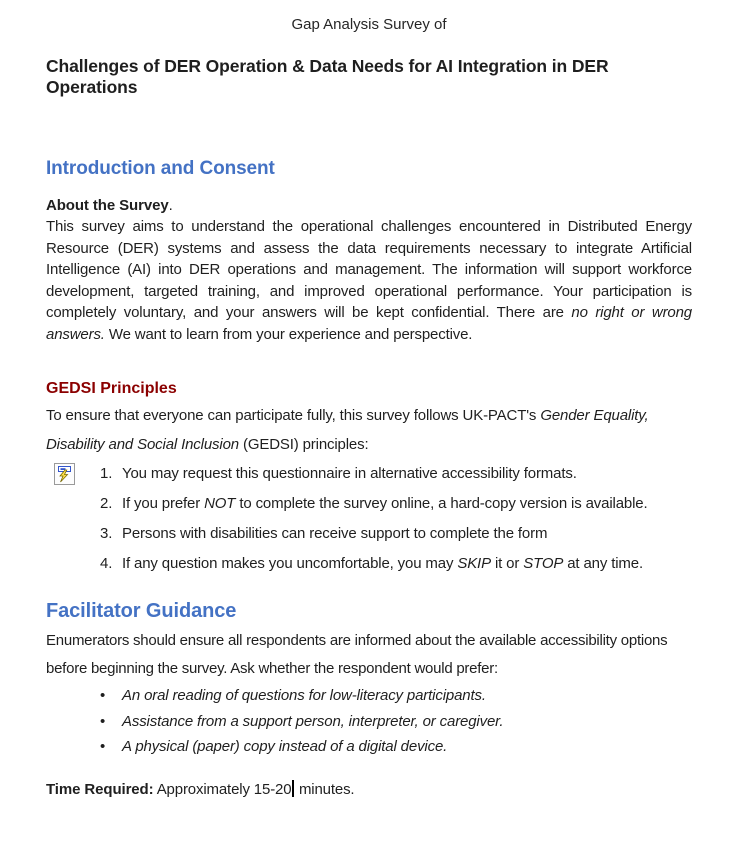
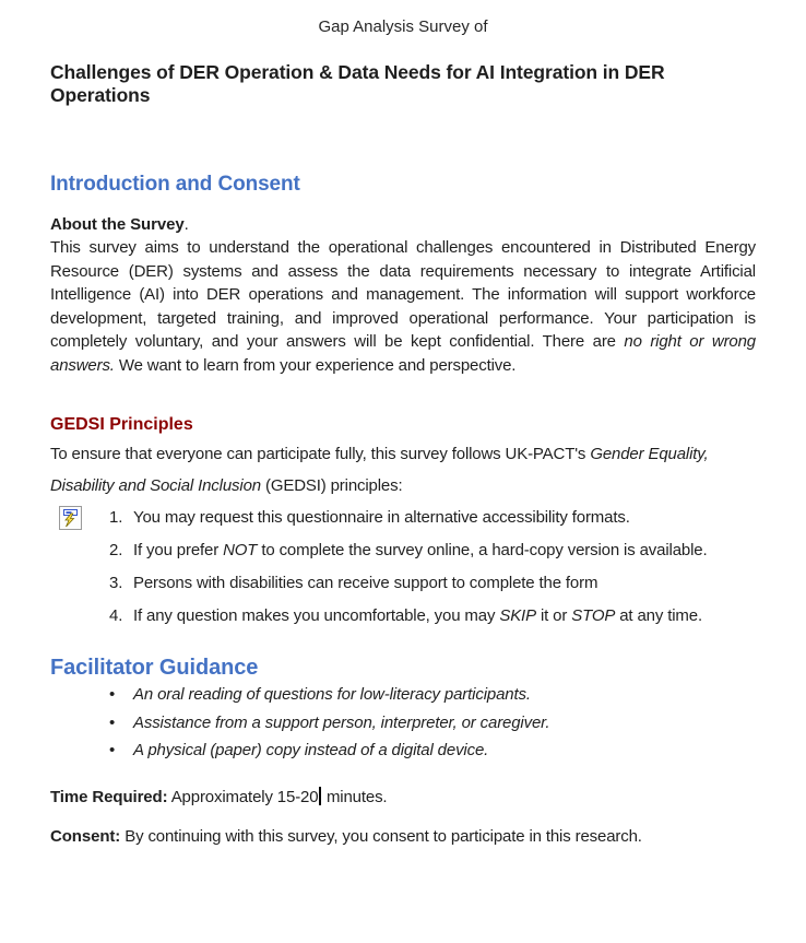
  Gap Analysis Survey of
  Challenges of DER Operation & Data Needs for AI Integration in DER Operations
  Introduction and Consent
  About the Survey.
  This survey aims to understand the operational challenges encountered in Distributed Energy Resource (DER) systems and assess the data requirements necessary to integrate Artificial Intelligence (AI) into DER operations and management. The information will support workforce development, targeted training, and improved operational performance. Your participation is completely voluntary, and your answers will be kept confidential. There are no right or wrong answers. We want to learn from your experience and perspective.
  GEDSI Principles
  To ensure that everyone can participate fully, this survey follows UK-PACT's Gender Equality, Disability and Social Inclusion (GEDSI) principles:
  1.
  You may request this questionnaire in alternative accessibility formats.
  2.
  If you prefer NOT to complete the survey online, a hard-copy version is available.
  3.
  Persons with disabilities can receive support to complete the form
  4.
  If any question makes you uncomfortable, you may SKIP it or STOP at any time.
  Facilitator Guidance
- Enumerators should ensure all respondents are informed about the available accessibility options before beginning the survey. Ask whether the respondent would prefer:
  •
  An oral reading of questions for low-literacy participants.
  •
  Assistance from a support person, interpreter, or caregiver.
  •
  A physical (paper) copy instead of a digital device.
  Time Required: Approximately 15-20 minutes.
+ Consent: By continuing with this survey, you consent to participate in this research.
